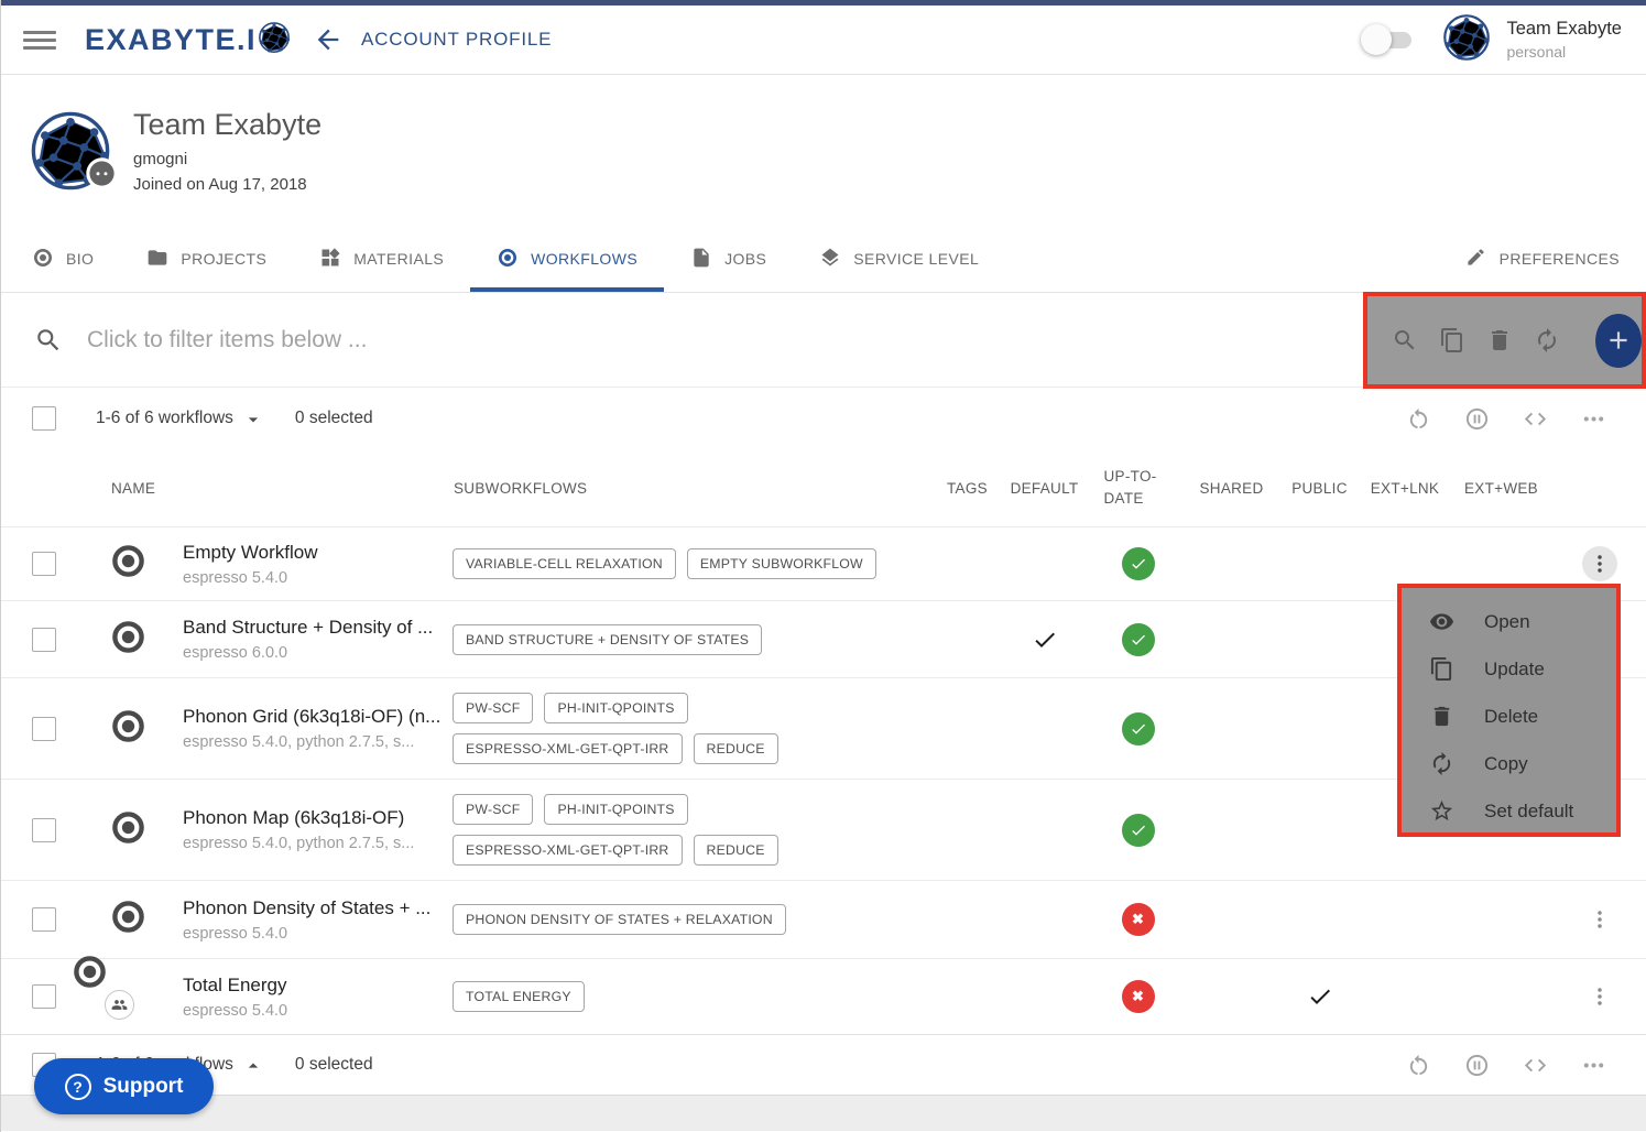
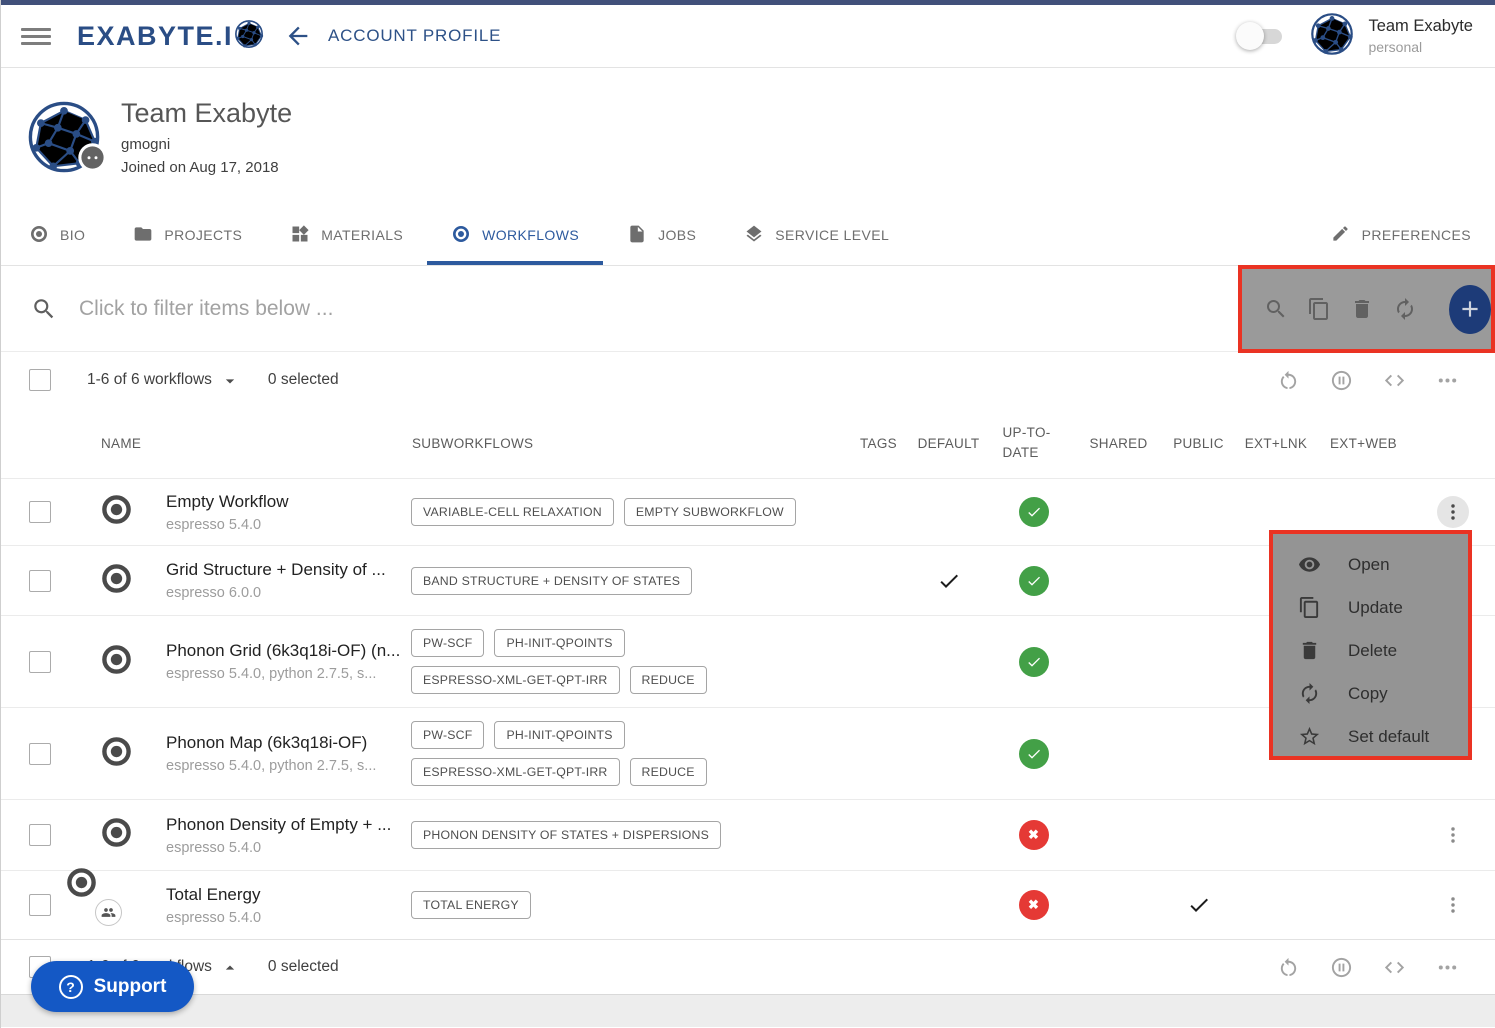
  EXABYTE.I
  ACCOUNT PROFILE
  Team Exabyte
  personal
  Team Exabyte
  gmogni
  Joined on Aug 17, 2018
  BIO
  PROJECTS
  MATERIALS
  WORKFLOWS
  JOBS
  SERVICE LEVEL
  PREFERENCES
  Click to filter items below ...
  1-6 of 6 workflows
  0 selected
  NAME
  SUBWORKFLOWS
  TAGS
  DEFAULT
  UP-TO-DATE
  SHARED
  PUBLIC
  EXT+LNK
  EXT+WEB
  Empty Workflow
  espresso 5.4.0
  VARIABLE-CELL RELAXATION
  EMPTY SUBWORKFLOW
- Band Structure + Density of ...
+ Grid Structure + Density of ...
  espresso 6.0.0
  BAND STRUCTURE + DENSITY OF STATES
  Phonon Grid (6k3q18i-OF) (n...
  espresso 5.4.0, python 2.7.5, s...
  PW-SCF
  PH-INIT-QPOINTS
  ESPRESSO-XML-GET-QPT-IRR
  REDUCE
  Phonon Map (6k3q18i-OF)
  espresso 5.4.0, python 2.7.5, s...
  PW-SCF
  PH-INIT-QPOINTS
  ESPRESSO-XML-GET-QPT-IRR
  REDUCE
- Phonon Density of States + ...
+ Phonon Density of Empty + ...
  espresso 5.4.0
- PHONON DENSITY OF STATES + RELAXATION
+ PHONON DENSITY OF STATES + DISPERSIONS
  ✖
  Total Energy
  espresso 5.4.0
  TOTAL ENERGY
  ✖
  0 selected
  Open
  Update
  Delete
  Copy
  Set default
  ?
  Support
